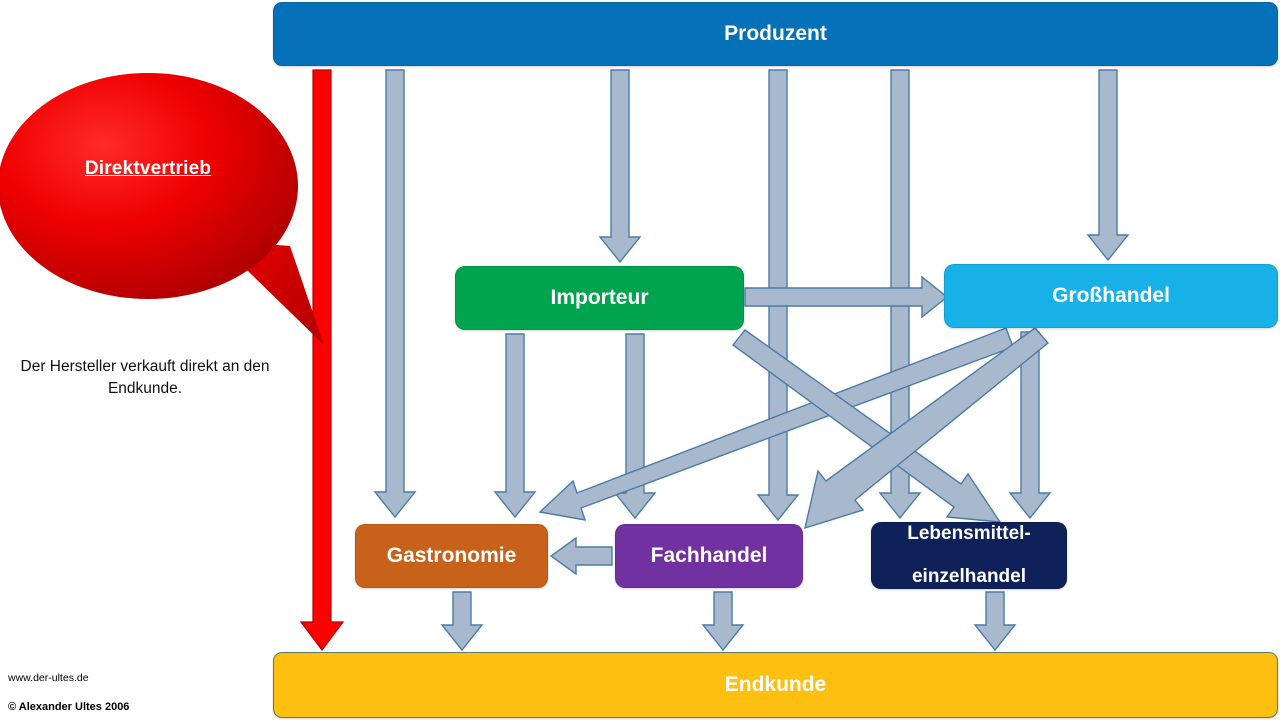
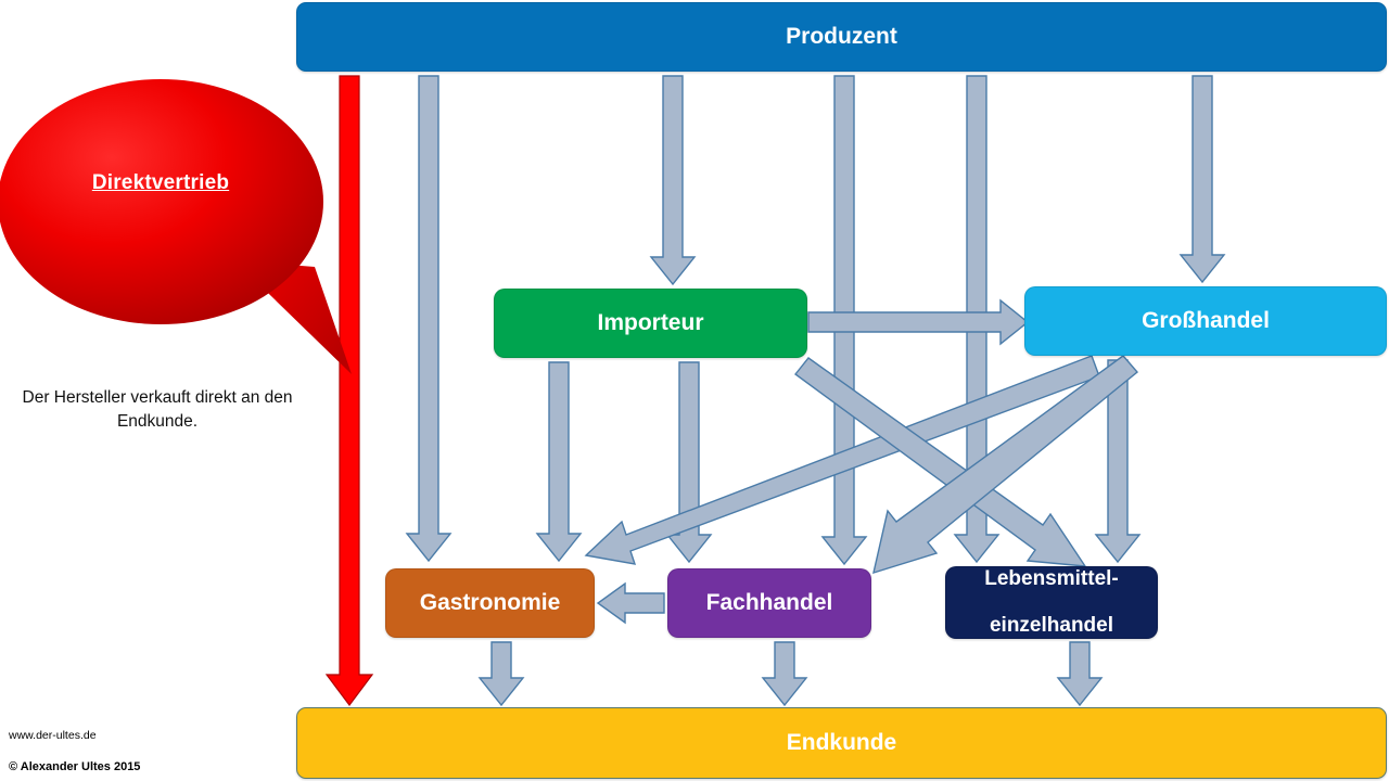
  Produzent
  Importeur
  Großhandel
  Gastronomie
  Fachhandel
  Lebensmittel-
  einzelhandel
  Endkunde
  Direktvertrieb
  Der Hersteller verkauft direkt an den Endkunde.
  www.der-ultes.de
- © Alexander Ultes 2006
+ © Alexander Ultes 2015
